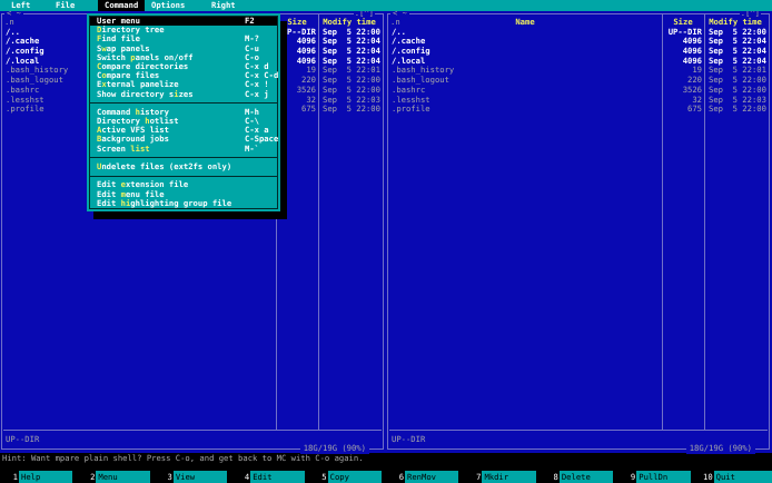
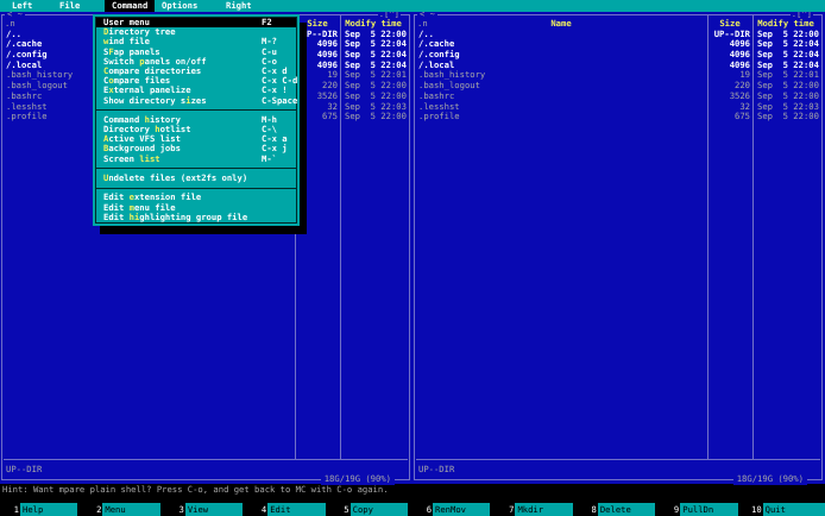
  Left
  File
  Command
  Options
  Right
  < ~
  .[^]
  .n
  Size
  Modify time
  /..
  UP--DIR
  Sep 5 22:00
  /.cache
  4096
  Sep 5 22:04
  /.config
  4096
  Sep 5 22:04
  /.local
  4096
  Sep 5 22:04
  .bash_history
  19
  Sep 5 22:01
  .bash_logout
  220
  Sep 5 22:00
  .bashrc
  3526
  Sep 5 22:00
  .lesshst
  32
  Sep 5 22:03
  .profile
  675
  Sep 5 22:00
  UP--DIR
  18G/19G (90%)
  < ~
  .[^]
  .n
  Name
  Size
  Modify time
  /..
  UP--DIR
  Sep 5 22:00
  /.cache
  4096
  Sep 5 22:04
  /.config
  4096
  Sep 5 22:04
  /.local
  4096
  Sep 5 22:04
  .bash_history
  19
  Sep 5 22:01
  .bash_logout
  220
  Sep 5 22:00
  .bashrc
  3526
  Sep 5 22:00
  .lesshst
  32
  Sep 5 22:03
  .profile
  675
  Sep 5 22:00
  UP--DIR
  18G/19G (90%)
  User menu
  F2
  Directory tree
- Find file
+ wind file
  M-?
- Swap panels
+ SFap panels
  C-u
  Switch panels on/off
  C-o
  Compare directories
  C-x d
  Compare files
  C-x C-d
  External panelize
  C-x !
  Show directory sizes
- C-x j
+ C-Space
  Command history
  M-h
  Directory hotlist
  C-\
  Active VFS list
  C-x a
  Background jobs
- C-Space
+ C-x j
  Screen list
  M-`
  Undelete files (ext2fs only)
  Edit extension file
  Edit menu file
  Edit highlighting group file
  Hint: Want mpare plain shell? Press C-o, and get back to MC with C-o again.
  1
  Help
  2
  Menu
  3
  View
  4
  Edit
  5
  Copy
  6
  RenMov
  7
  Mkdir
  8
  Delete
  9
  PullDn
  10
  Quit
